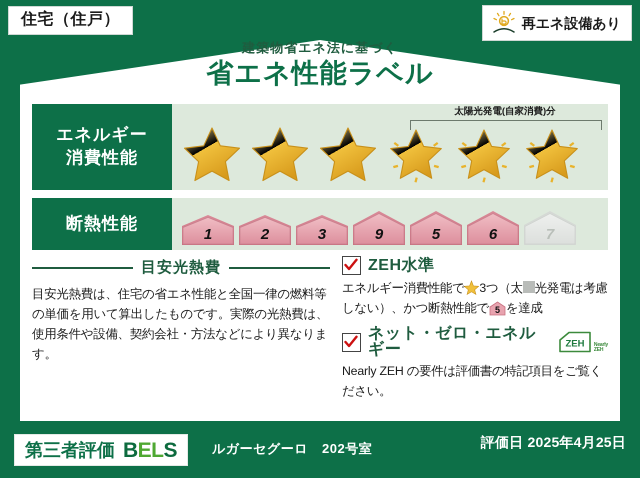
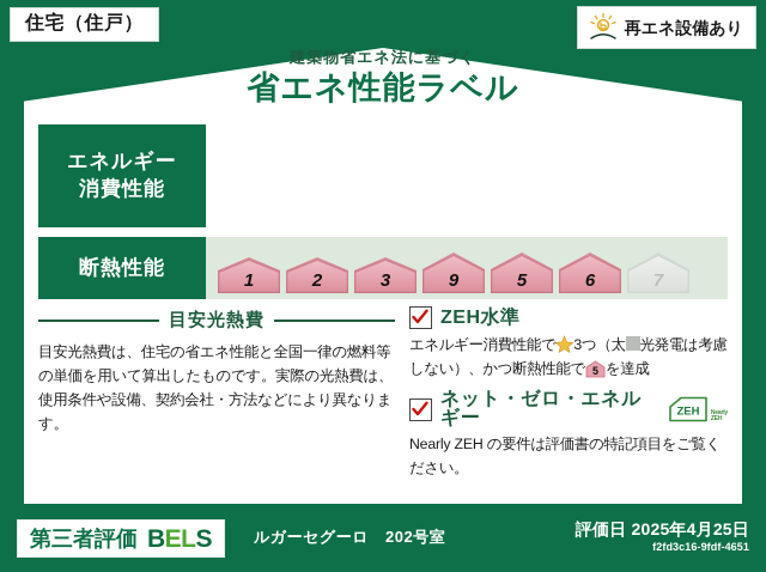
  住宅（住戸）
  再エネ設備あり
  建築物省エネ法に基づく
  省エネ性能ラベル
  エネルギー
  消費性能
- 太陽光発電(自家消費)分
  断熱性能
  1
  2
  3
  9
  5
  6
  7
  目安光熱費
  目安光熱費は、住宅の省エネ性能と全国一律の燃料等の単価を用いて算出したものです。実際の光熱費は、使用条件や設備、契約会社・方法などにより異なります。
  ZEH水準
  エネルギー消費性能で 3つ（太 光発電は考慮しない）、かつ断熱性能で
  5
  を達成
  ネット・ゼロ・エネルギー
  ZEH
  Nearly ZEH の要件は評価書の特記項目をご覧ください。
  第三者評価
  BELS
  ルガーセグーロ 202号室
  評価日 2025年4月25日
+ f2fd3c16-9fdf-4651
